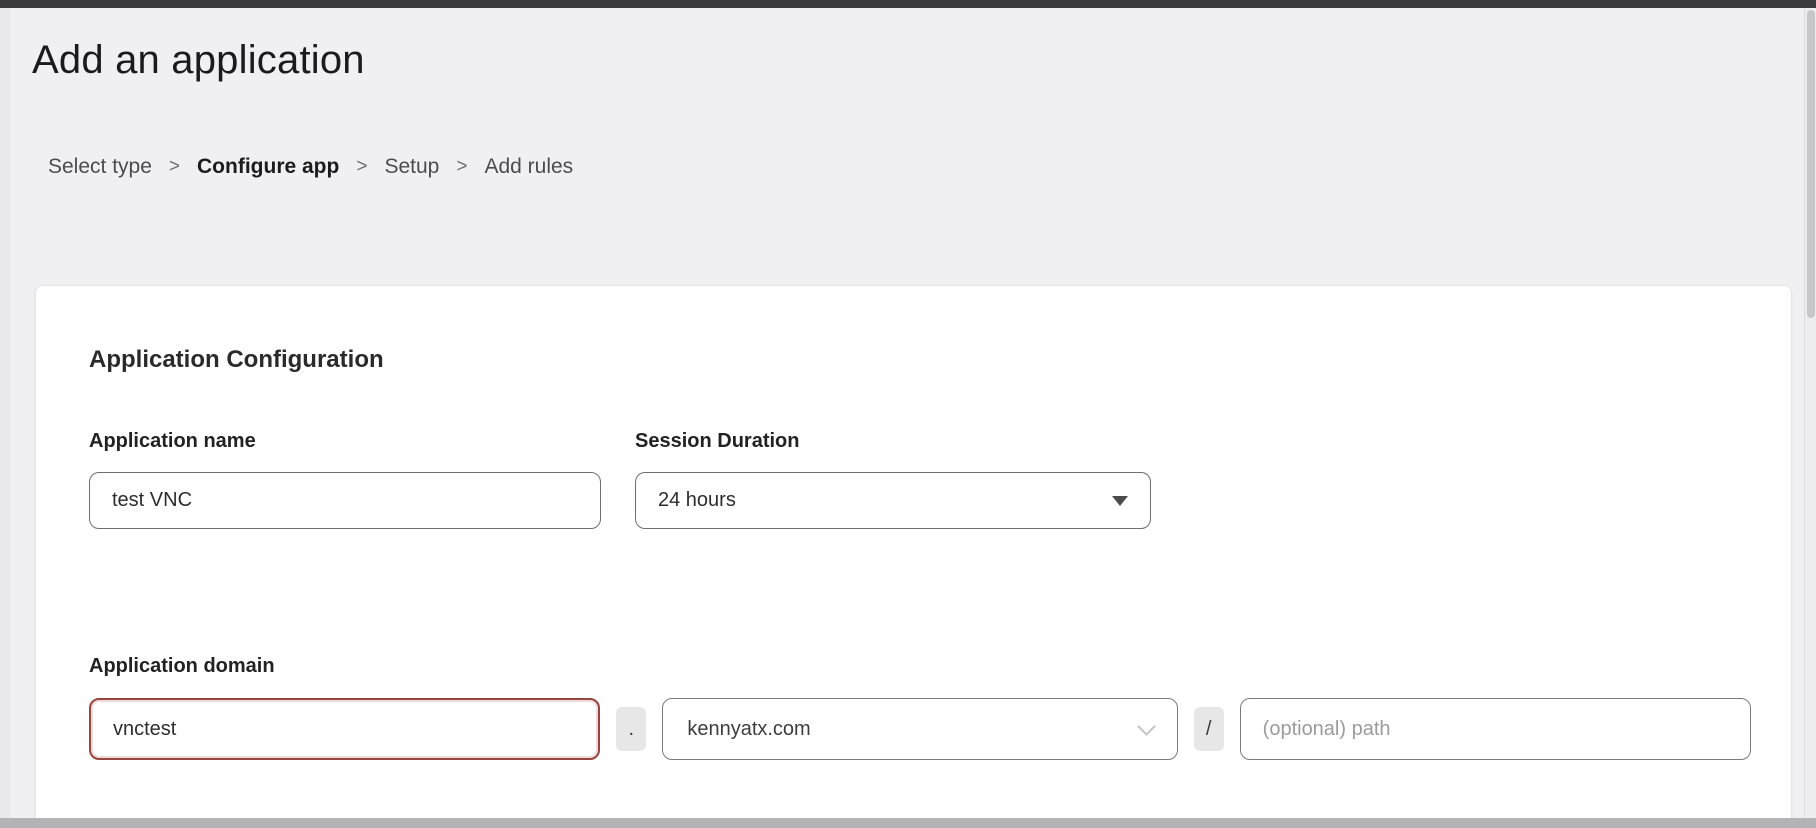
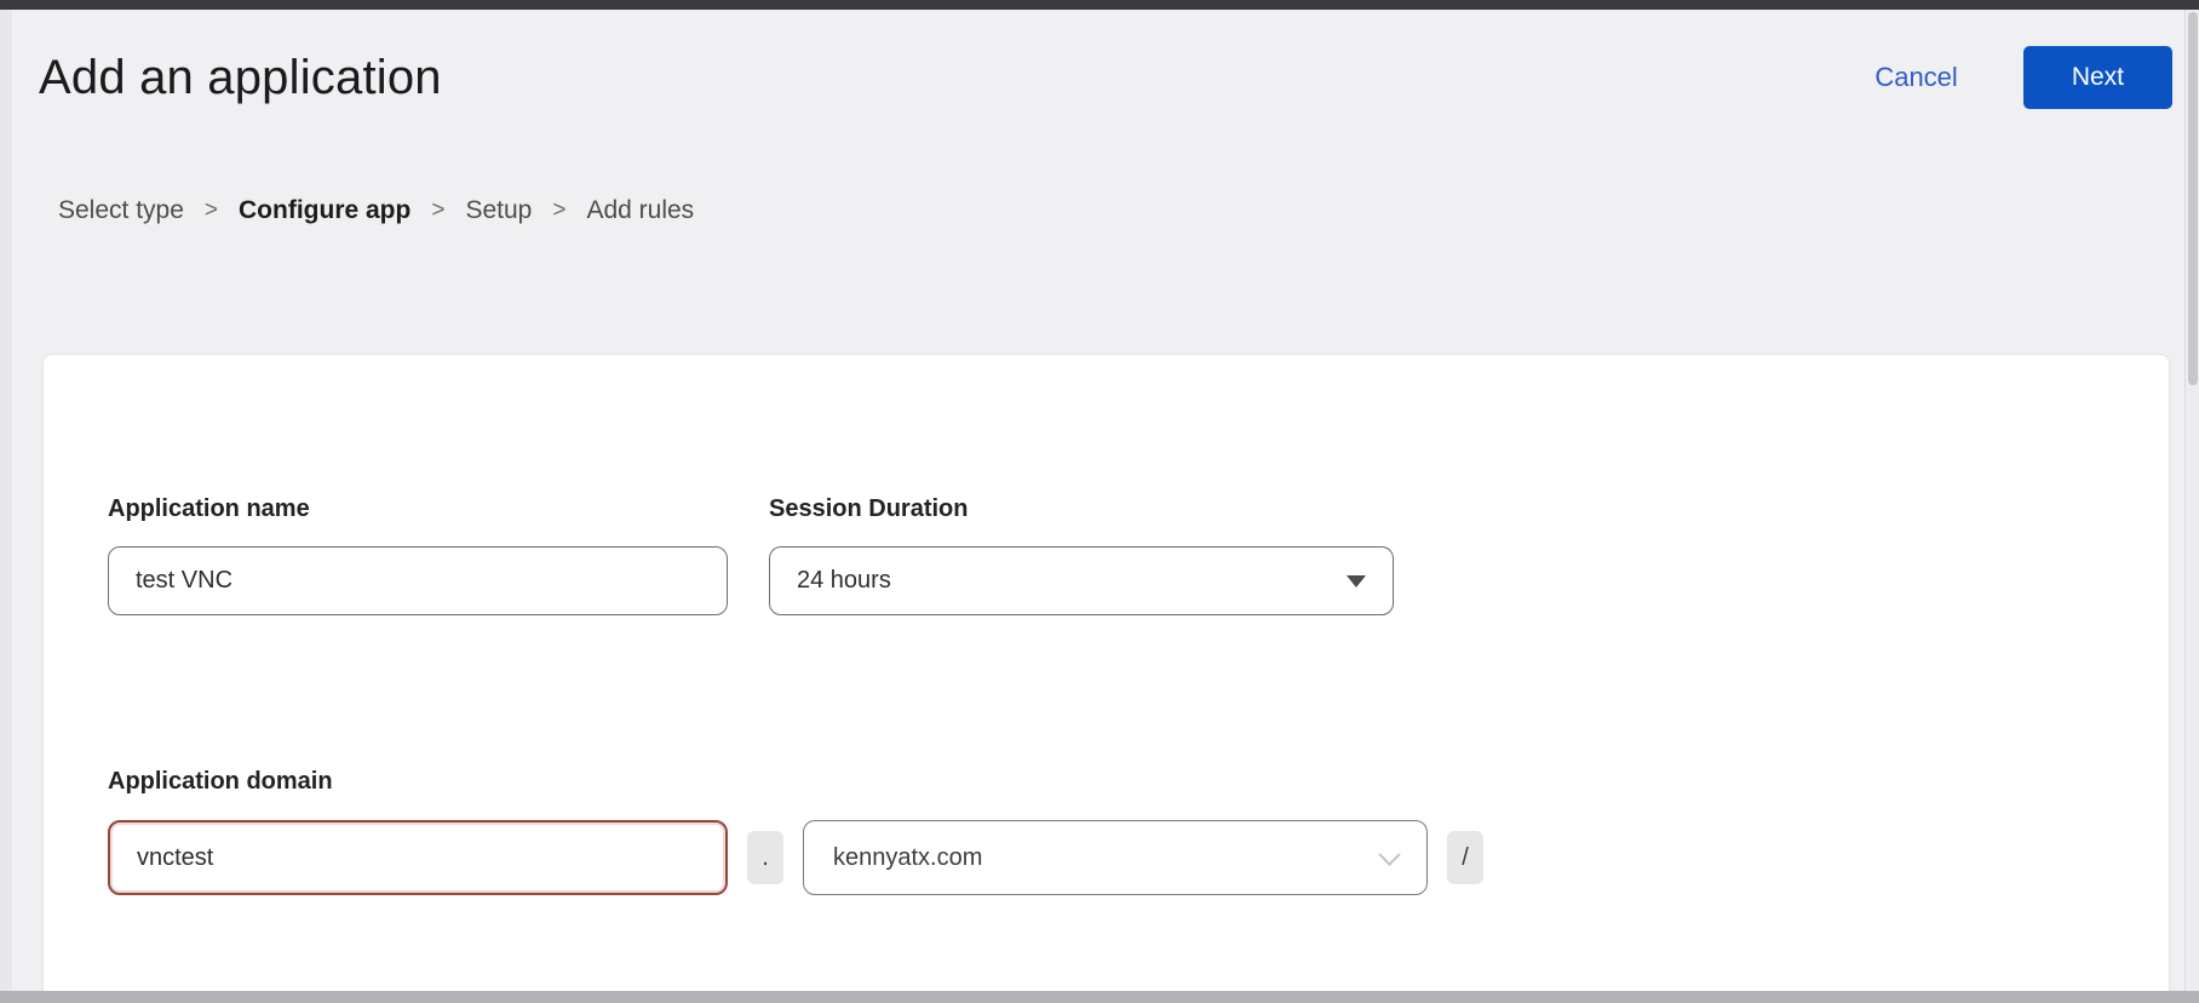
  Add an application
+ Cancel
+ Next
  Select type
  >
  Configure app
  >
  Setup
  >
  Add rules
- Application Configuration
  Application name
  test VNC
  Session Duration
  24 hours
  Application domain
  vnctest
  .
  kennyatx.com
  /
- (optional) path
